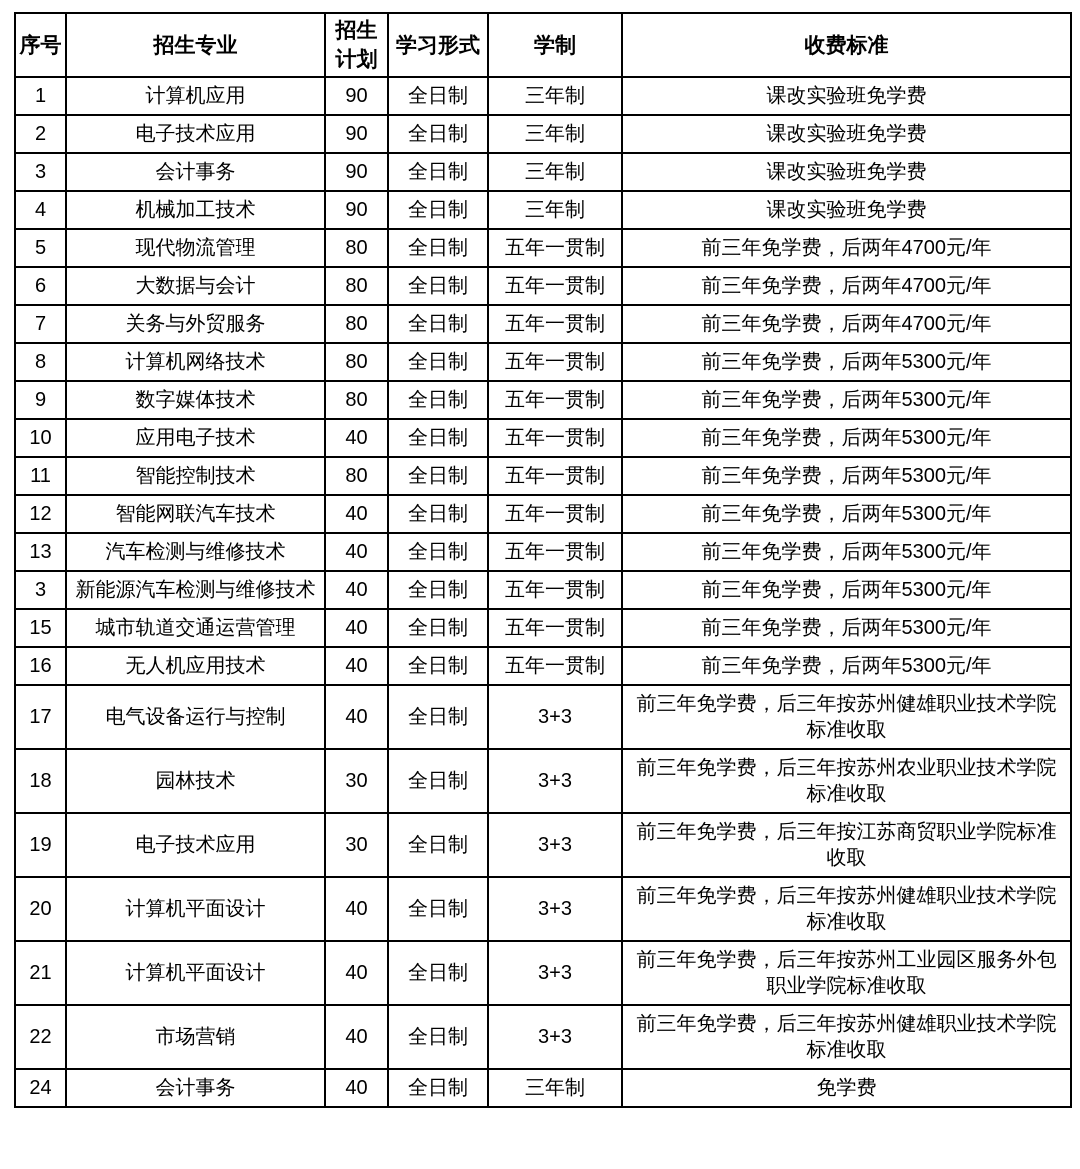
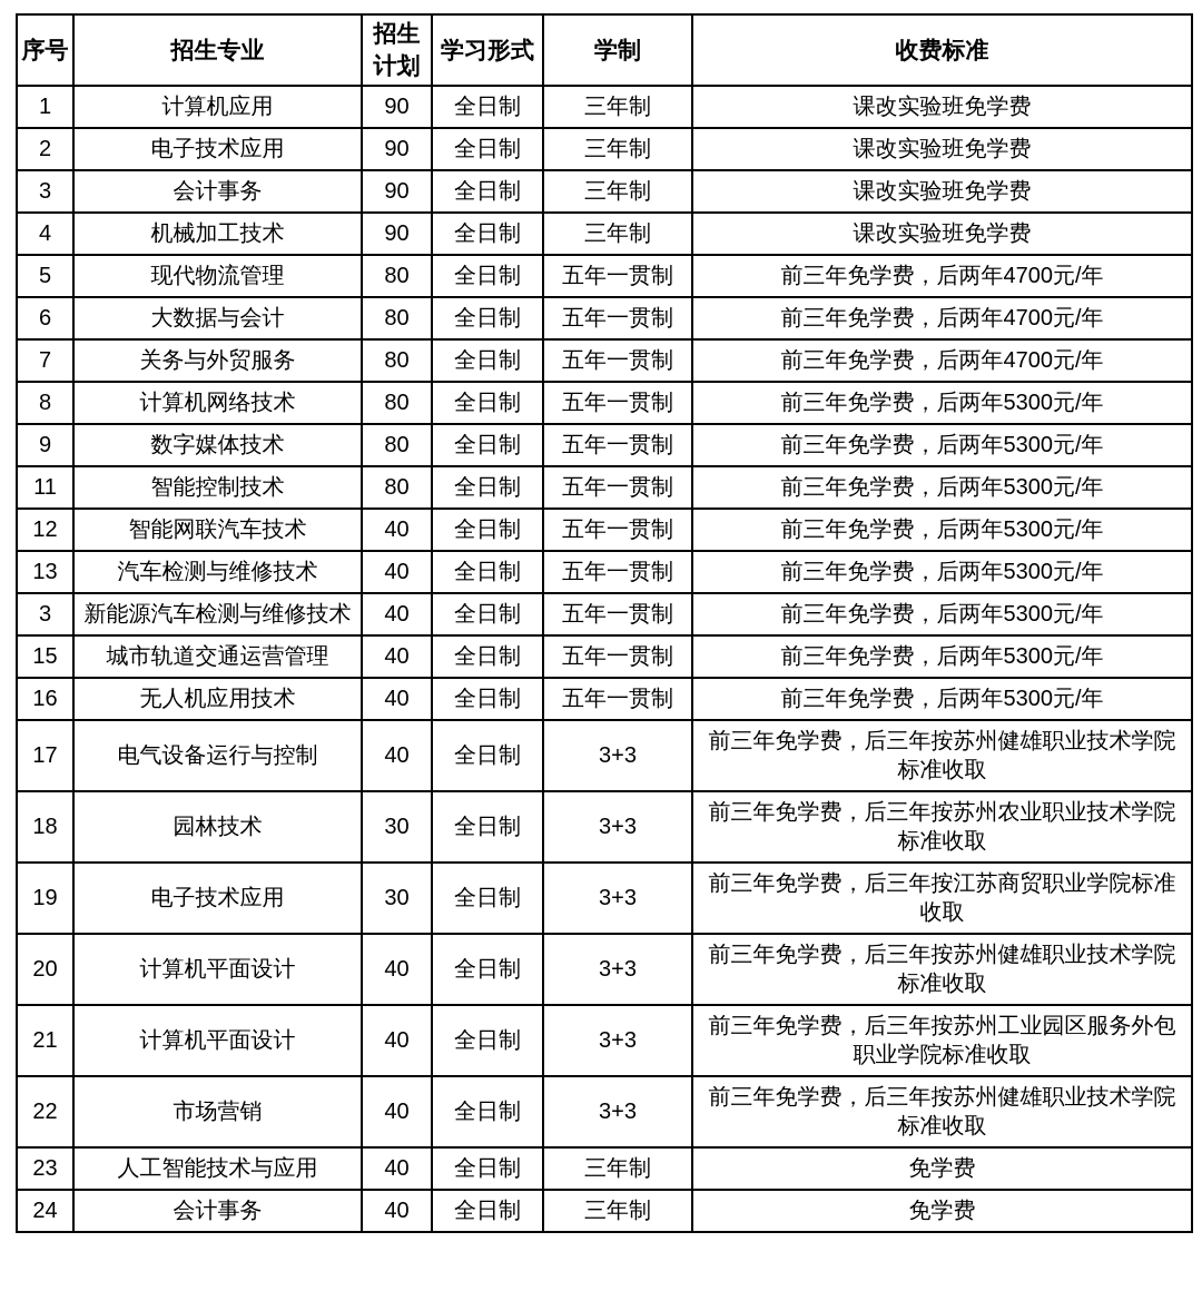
  序号	招生专业	招生计划	学习形式	学制	收费标准
  1	计算机应用	90	全日制	三年制	课改实验班免学费
  2	电子技术应用	90	全日制	三年制	课改实验班免学费
  3	会计事务	90	全日制	三年制	课改实验班免学费
  4	机械加工技术	90	全日制	三年制	课改实验班免学费
  5	现代物流管理	80	全日制	五年一贯制	前三年免学费，后两年4700元/年
  6	大数据与会计	80	全日制	五年一贯制	前三年免学费，后两年4700元/年
  7	关务与外贸服务	80	全日制	五年一贯制	前三年免学费，后两年4700元/年
  8	计算机网络技术	80	全日制	五年一贯制	前三年免学费，后两年5300元/年
  9	数字媒体技术	80	全日制	五年一贯制	前三年免学费，后两年5300元/年
- 10	应用电子技术	40	全日制	五年一贯制	前三年免学费，后两年5300元/年
  11	智能控制技术	80	全日制	五年一贯制	前三年免学费，后两年5300元/年
  12	智能网联汽车技术	40	全日制	五年一贯制	前三年免学费，后两年5300元/年
  13	汽车检测与维修技术	40	全日制	五年一贯制	前三年免学费，后两年5300元/年
  3	新能源汽车检测与维修技术	40	全日制	五年一贯制	前三年免学费，后两年5300元/年
  15	城市轨道交通运营管理	40	全日制	五年一贯制	前三年免学费，后两年5300元/年
  16	无人机应用技术	40	全日制	五年一贯制	前三年免学费，后两年5300元/年
  17	电气设备运行与控制	40	全日制	3+3	前三年免学费，后三年按苏州健雄职业技术学院标准收取
  18	园林技术	30	全日制	3+3	前三年免学费，后三年按苏州农业职业技术学院标准收取
  19	电子技术应用	30	全日制	3+3	前三年免学费，后三年按江苏商贸职业学院标准收取
  20	计算机平面设计	40	全日制	3+3	前三年免学费，后三年按苏州健雄职业技术学院标准收取
  21	计算机平面设计	40	全日制	3+3	前三年免学费，后三年按苏州工业园区服务外包职业学院标准收取
  22	市场营销	40	全日制	3+3	前三年免学费，后三年按苏州健雄职业技术学院标准收取
+ 23	人工智能技术与应用	40	全日制	三年制	免学费
  24	会计事务	40	全日制	三年制	免学费
